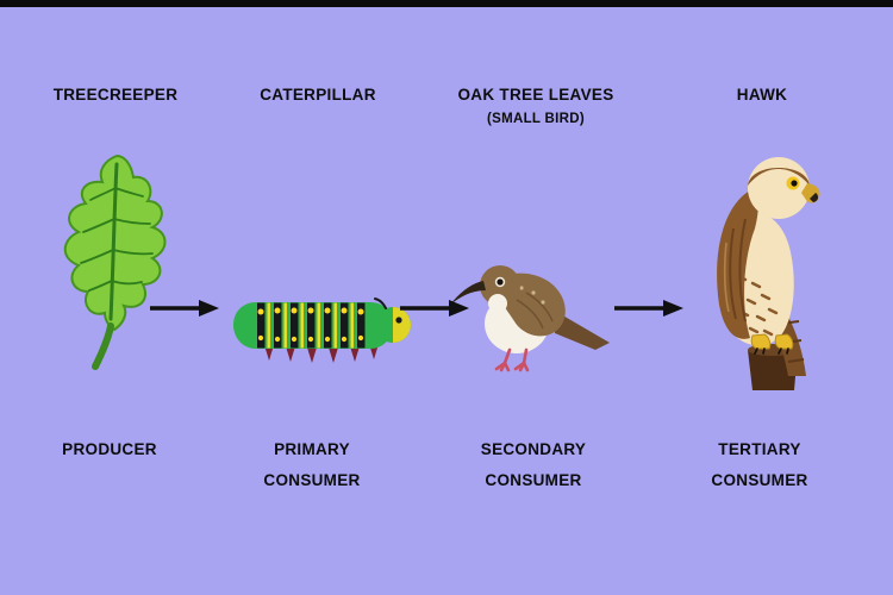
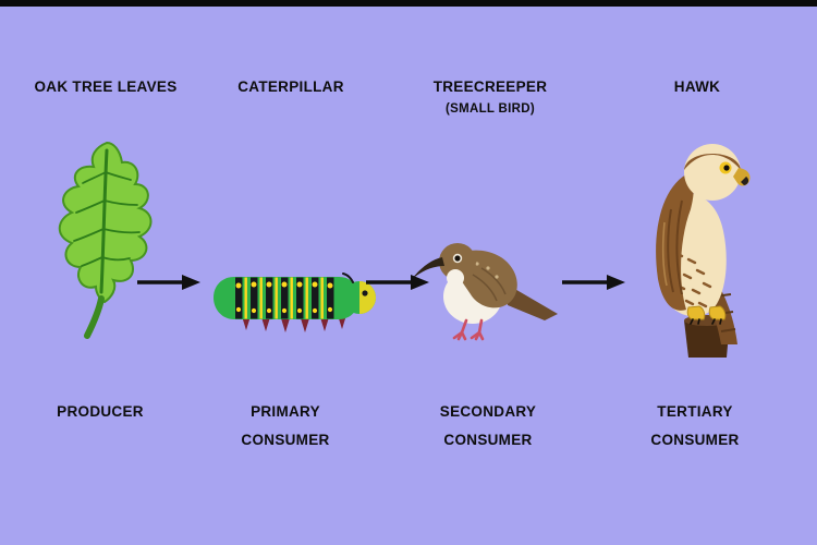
- TREECREEPER
+ OAK TREE LEAVES
  CATERPILLAR
- OAK TREE LEAVES
+ TREECREEPER
  (SMALL BIRD)
  HAWK
  PRODUCER
  PRIMARY
  CONSUMER
  SECONDARY
  CONSUMER
  TERTIARY
  CONSUMER
